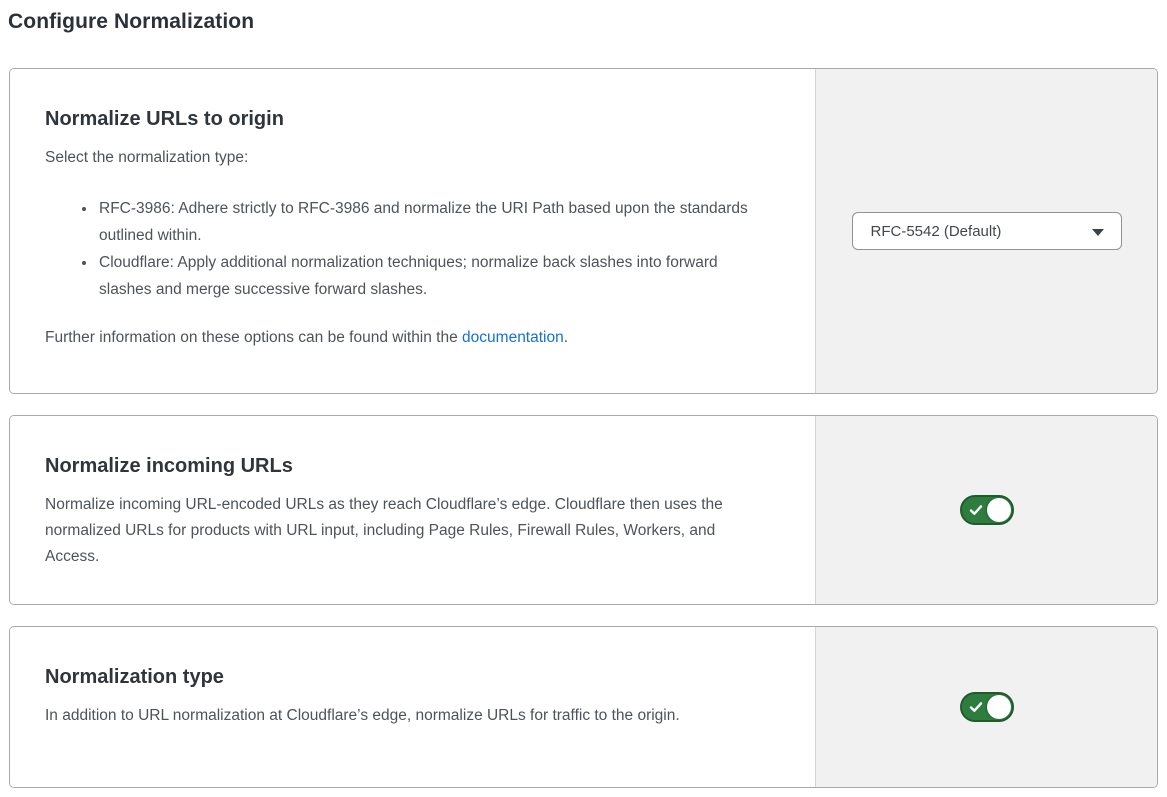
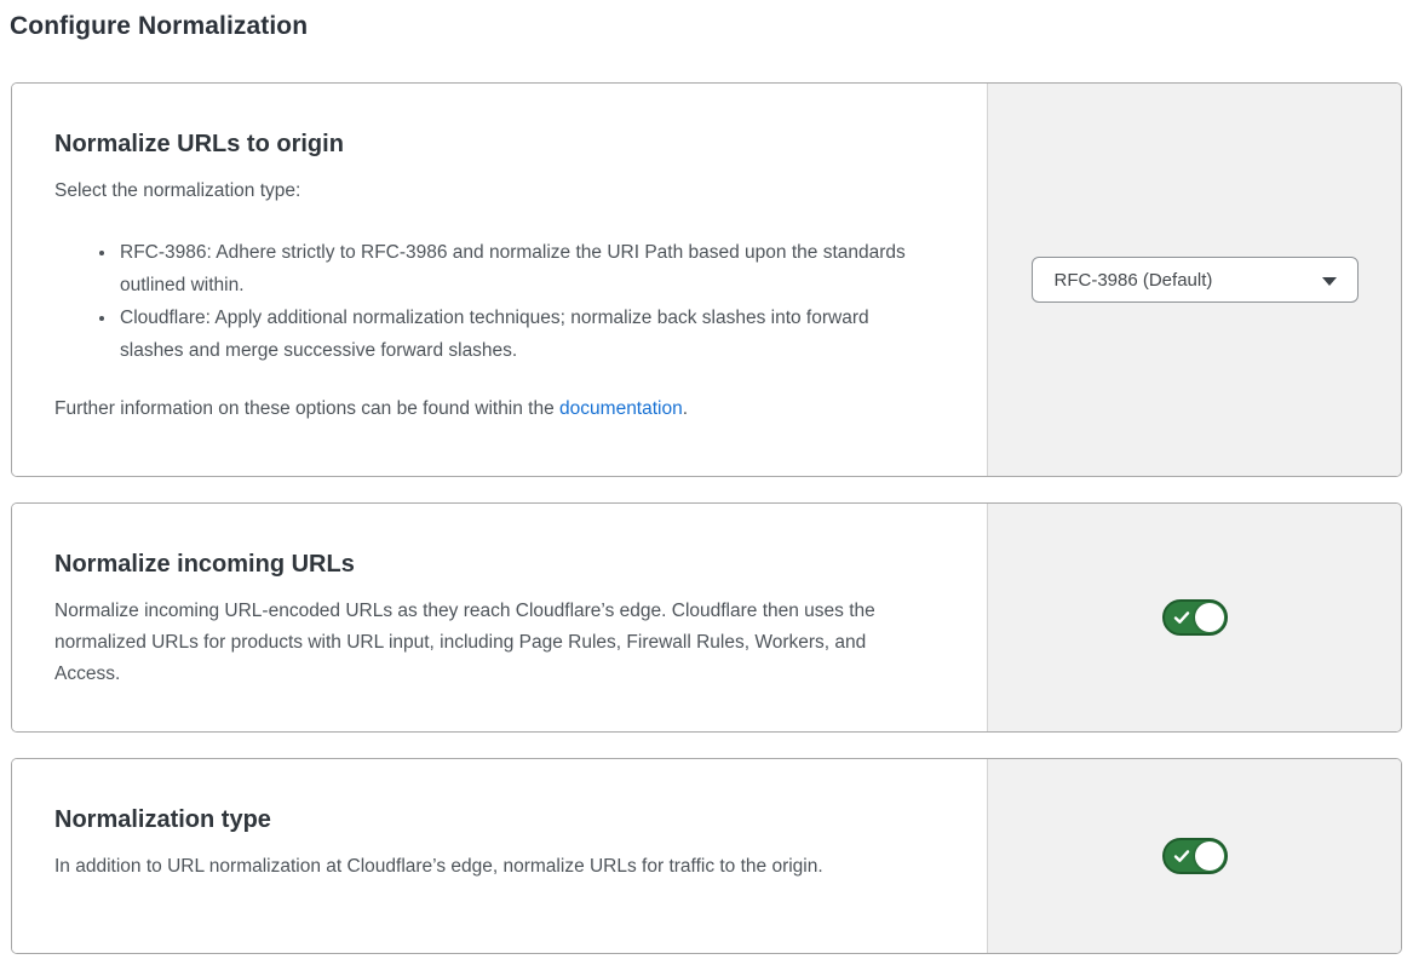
  Configure Normalization
  Normalize URLs to origin
  Select the normalization type:
  RFC-3986: Adhere strictly to RFC-3986 and normalize the URI Path based upon the standards outlined within.
  Cloudflare: Apply additional normalization techniques; normalize back slashes into forward slashes and merge successive forward slashes.
  Further information on these options can be found within the documentation.
- RFC-5542 (Default)
+ RFC-3986 (Default)
  Normalize incoming URLs
  Normalize incoming URL-encoded URLs as they reach Cloudflare’s edge. Cloudflare then uses the normalized URLs for products with URL input, including Page Rules, Firewall Rules, Workers, and Access.
  Normalization type
  In addition to URL normalization at Cloudflare’s edge, normalize URLs for traffic to the origin.
